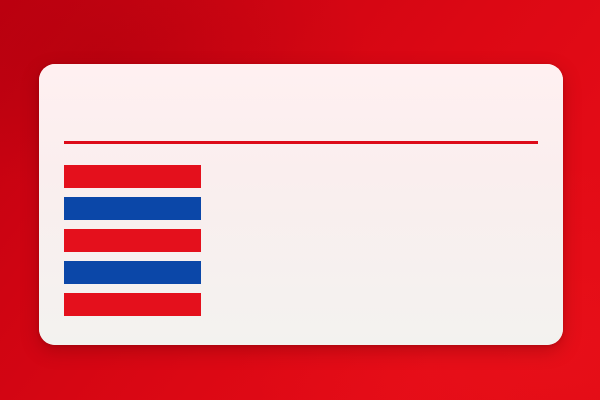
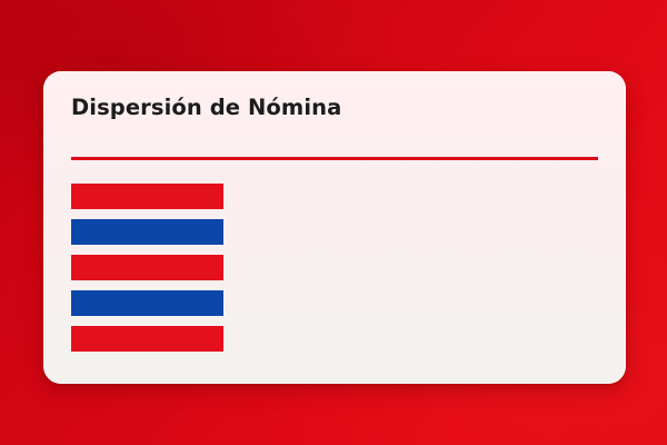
+ Dispersión de Nómina
